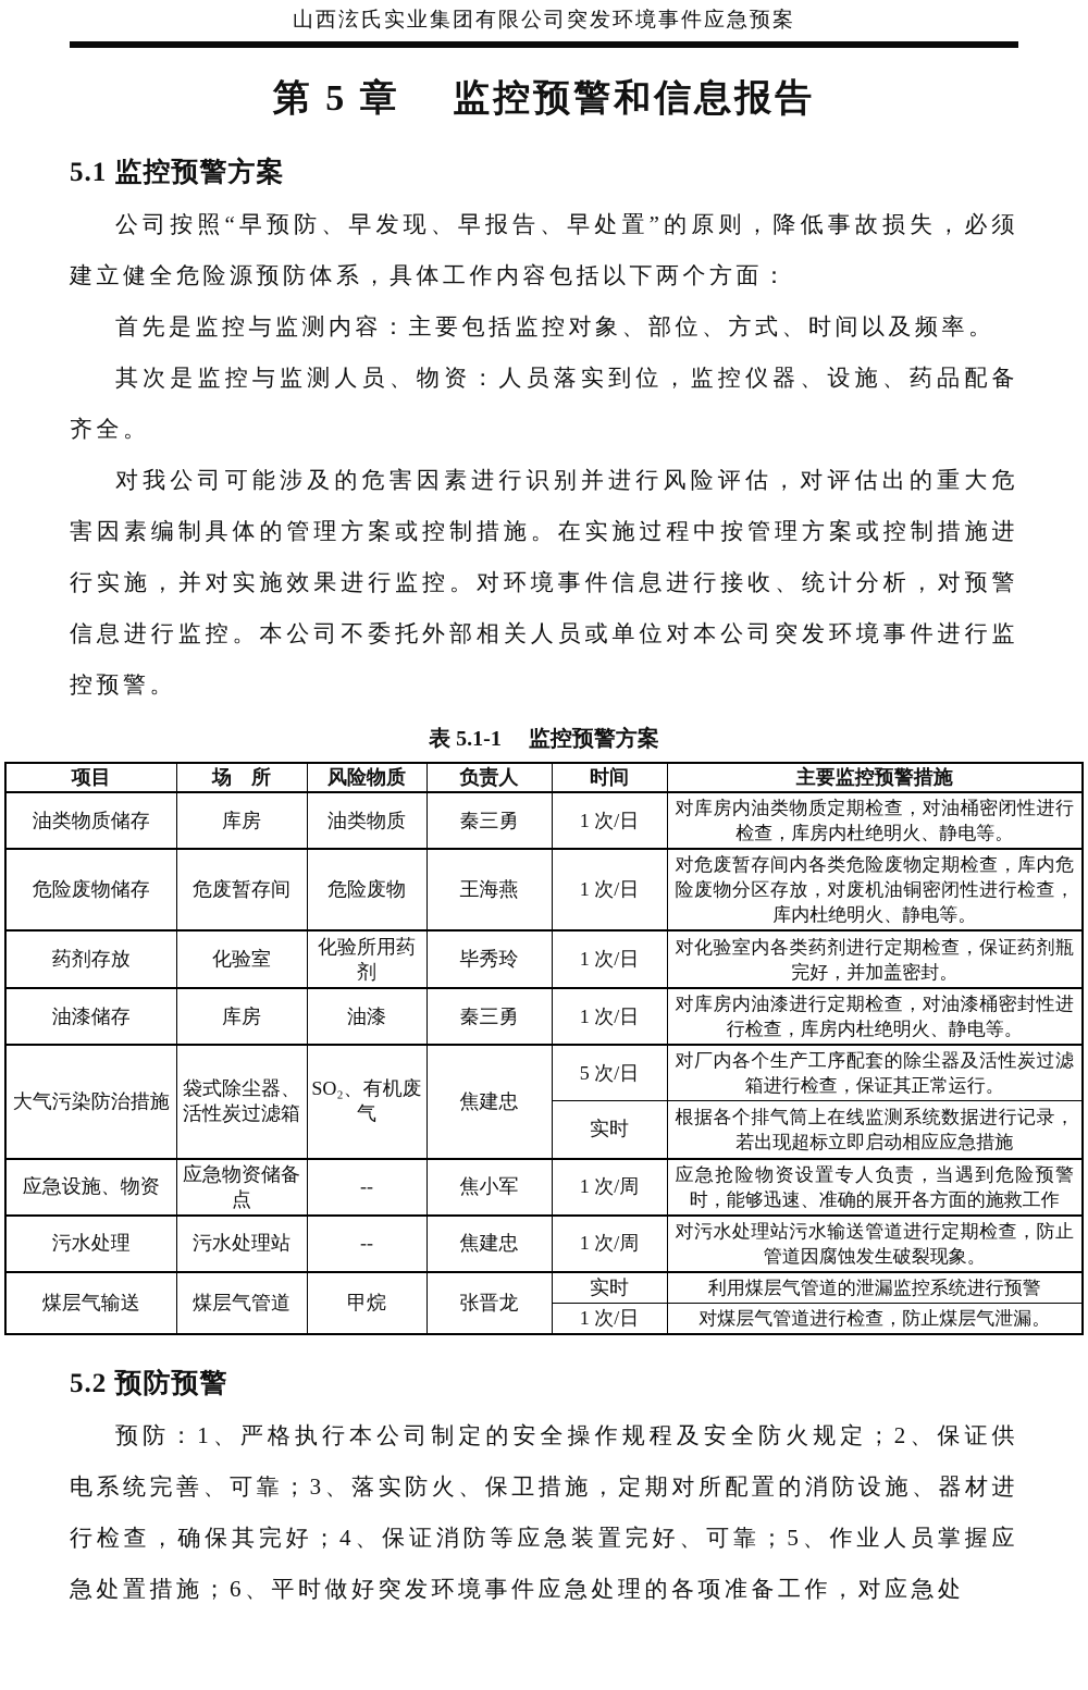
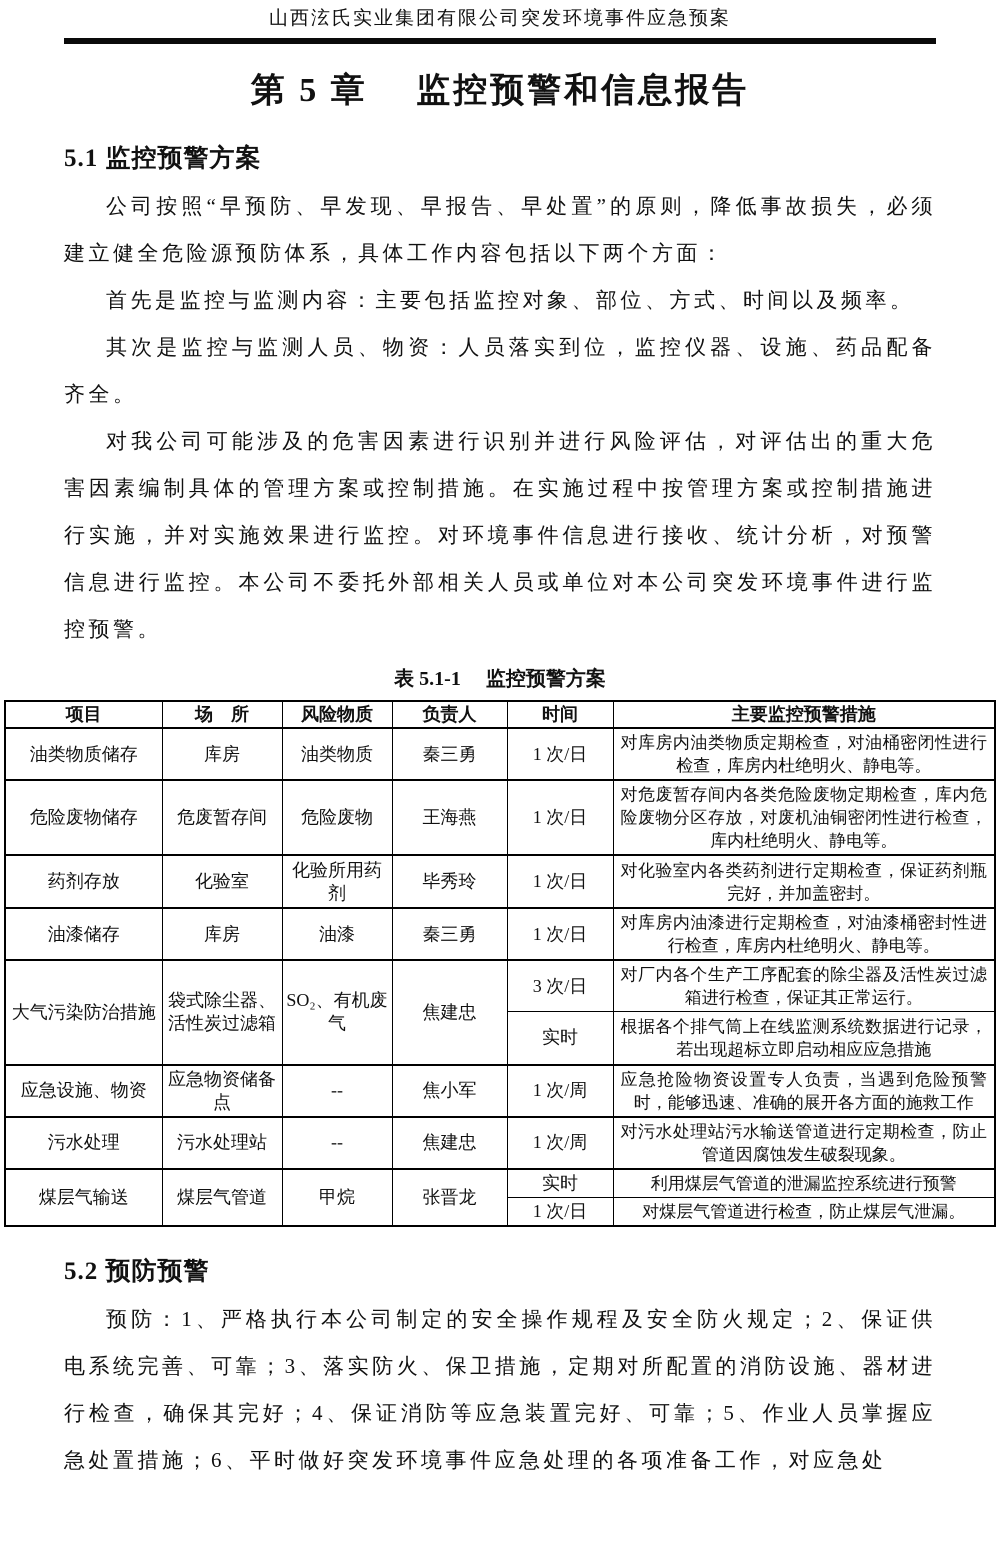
  山西泫氏实业集团有限公司突发环境事件应急预案
  第 5 章 监控预警和信息报告
  5.1 监控预警方案
  公司按照“早预防、早发现、早报告、早处置”的原则，降低事故损失，必须建立健全危险源预防体系，具体工作内容包括以下两个方面：
  首先是监控与监测内容：主要包括监控对象、部位、方式、时间以及频率。
  其次是监控与监测人员、物资：人员落实到位，监控仪器、设施、药品配备齐全。
  对我公司可能涉及的危害因素进行识别并进行风险评估，对评估出的重大危害因素编制具体的管理方案或控制措施。在实施过程中按管理方案或控制措施进行实施，并对实施效果进行监控。对环境事件信息进行接收、统计分析，对预警信息进行监控。本公司不委托外部相关人员或单位对本公司突发环境事件进行监控预警。
  表 5.1-1 监控预警方案
  项目	场 所	风险物质	负责人	时间	主要监控预警措施
  油类物质储存	库房	油类物质	秦三勇	1 次/日	对库房内油类物质定期检查，对油桶密闭性进行检查，库房内杜绝明火、静电等。
  危险废物储存	危废暂存间	危险废物	王海燕	1 次/日	对危废暂存间内各类危险废物定期检查，库内危险废物分区存放，对废机油铜密闭性进行检查，库内杜绝明火、静电等。
  药剂存放	化验室	化验所用药剂	毕秀玲	1 次/日	对化验室内各类药剂进行定期检查，保证药剂瓶完好，并加盖密封。
  油漆储存	库房	油漆	秦三勇	1 次/日	对库房内油漆进行定期检查，对油漆桶密封性进行检查，库房内杜绝明火、静电等。
- 大气污染防治措施	袋式除尘器、活性炭过滤箱	SO₂、有机废气	焦建忠	5 次/日	对厂内各个生产工序配套的除尘器及活性炭过滤箱进行检查，保证其正常运行。
+ 大气污染防治措施	袋式除尘器、活性炭过滤箱	SO₂、有机废气	焦建忠	3 次/日	对厂内各个生产工序配套的除尘器及活性炭过滤箱进行检查，保证其正常运行。
  实时	根据各个排气筒上在线监测系统数据进行记录，若出现超标立即启动相应应急措施
  应急设施、物资	应急物资储备点	--	焦小军	1 次/周	应急抢险物资设置专人负责，当遇到危险预警时，能够迅速、准确的展开各方面的施救工作
  污水处理	污水处理站	--	焦建忠	1 次/周	对污水处理站污水输送管道进行定期检查，防止管道因腐蚀发生破裂现象。
  煤层气输送	煤层气管道	甲烷	张晋龙	实时	利用煤层气管道的泄漏监控系统进行预警
  1 次/日	对煤层气管道进行检查，防止煤层气泄漏。
  5.2 预防预警
  预防：1、严格执行本公司制定的安全操作规程及安全防火规定；2、保证供电系统完善、可靠；3、落实防火、保卫措施，定期对所配置的消防设施、器材进行检查，确保其完好；4、保证消防等应急装置完好、可靠；5、作业人员掌握应急处置措施；6、平时做好突发环境事件应急处理的各项准备工作，对应急处
